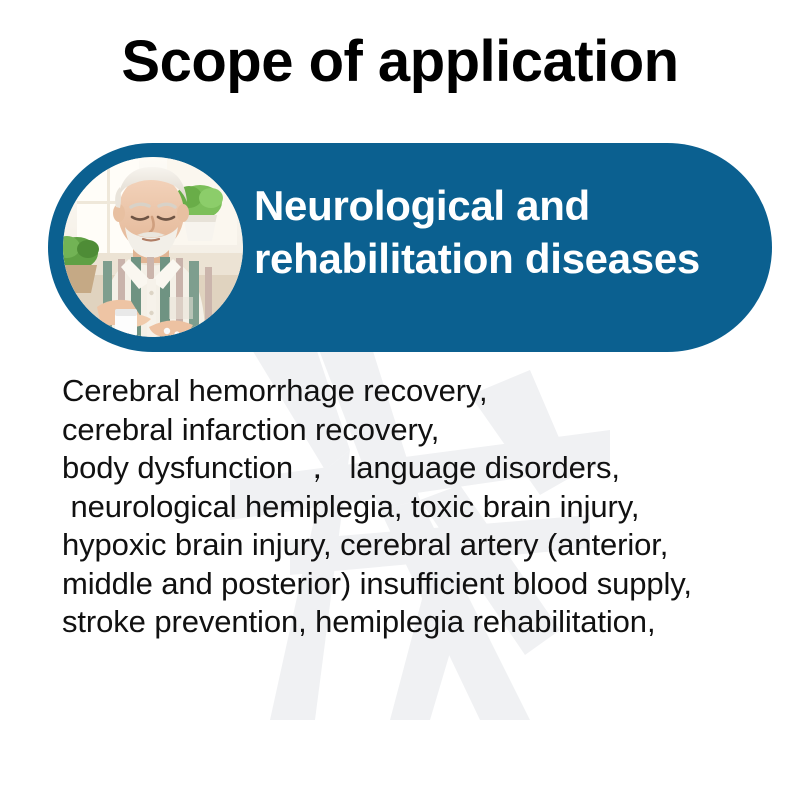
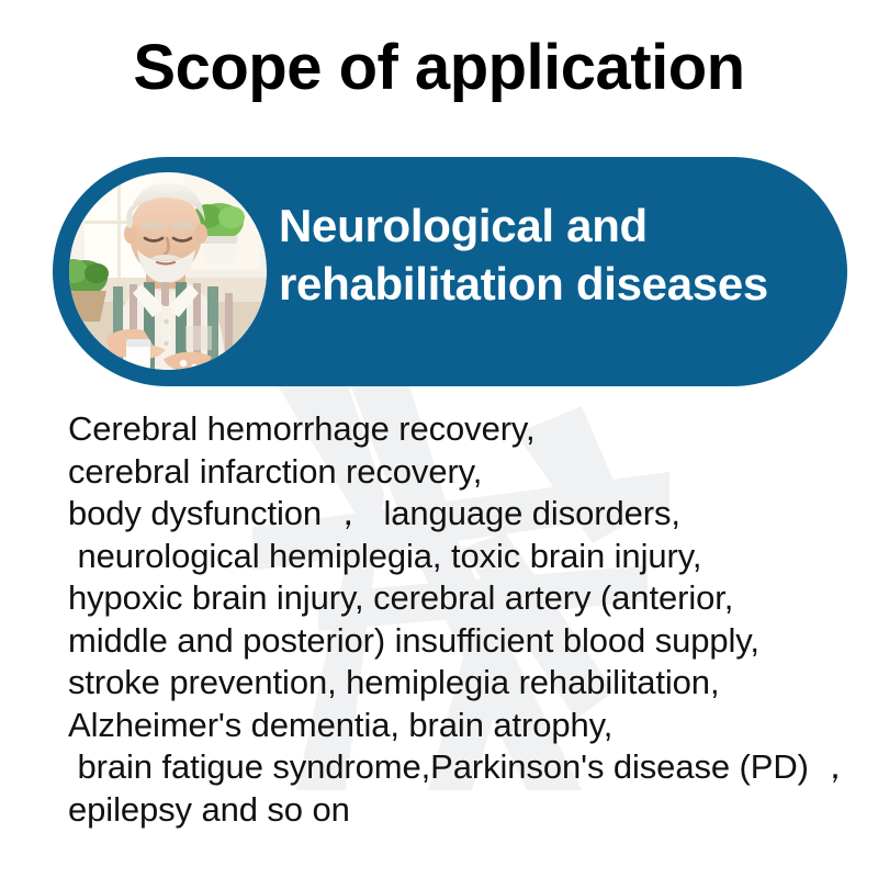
  Scope of application
  Neurological and
  rehabilitation diseases
  Cerebral hemorrhage recovery,
  cerebral infarction recovery,
  body dysfunction ， language disorders,
  neurological hemiplegia, toxic brain injury,
  hypoxic brain injury, cerebral artery (anterior,
  middle and posterior) insufficient blood supply,
  stroke prevention, hemiplegia rehabilitation,
+ Alzheimer's dementia, brain atrophy,
+ brain fatigue syndrome,Parkinson's disease (PD) ，
+ epilepsy and so on
